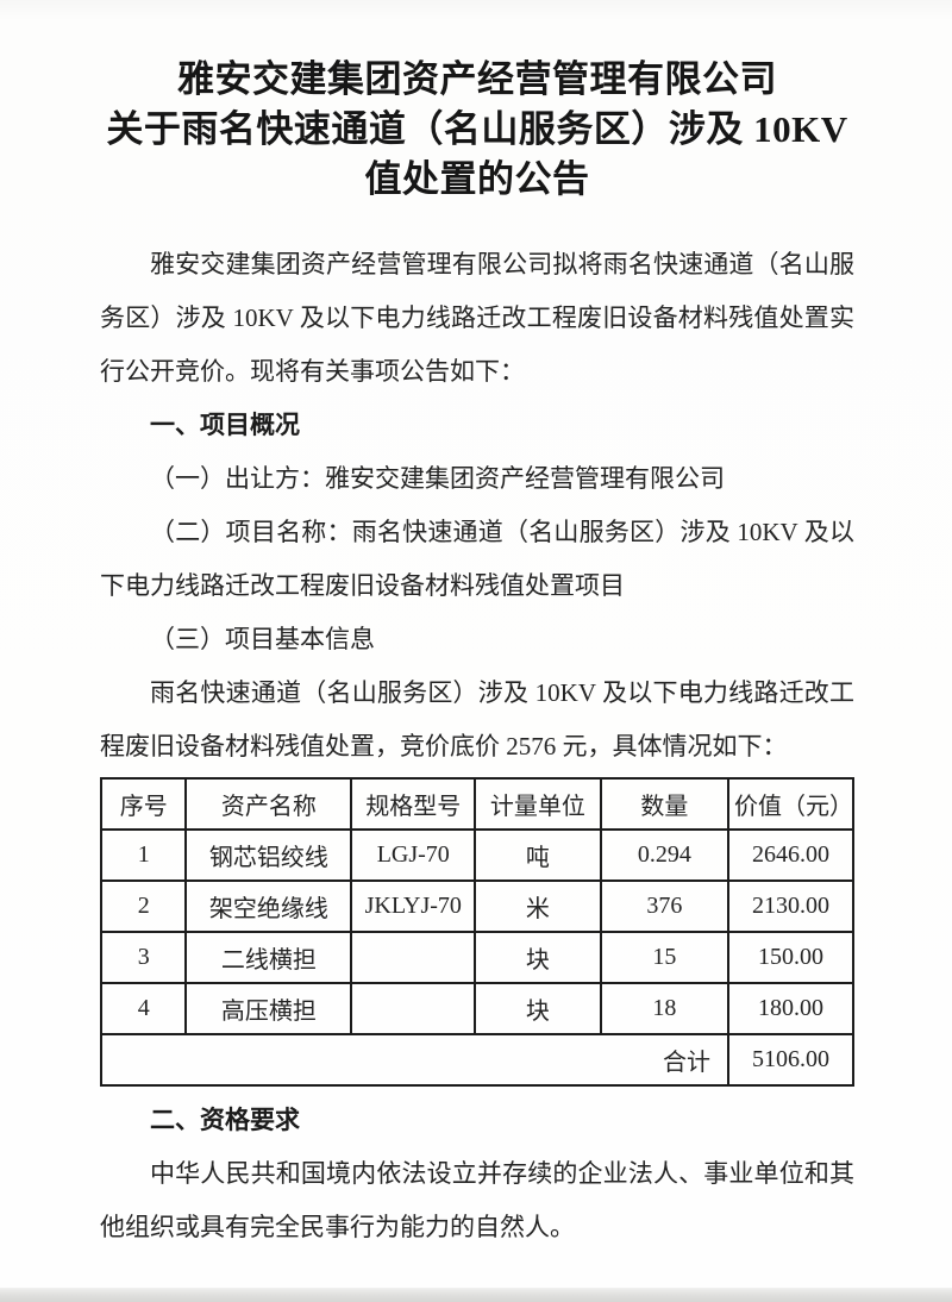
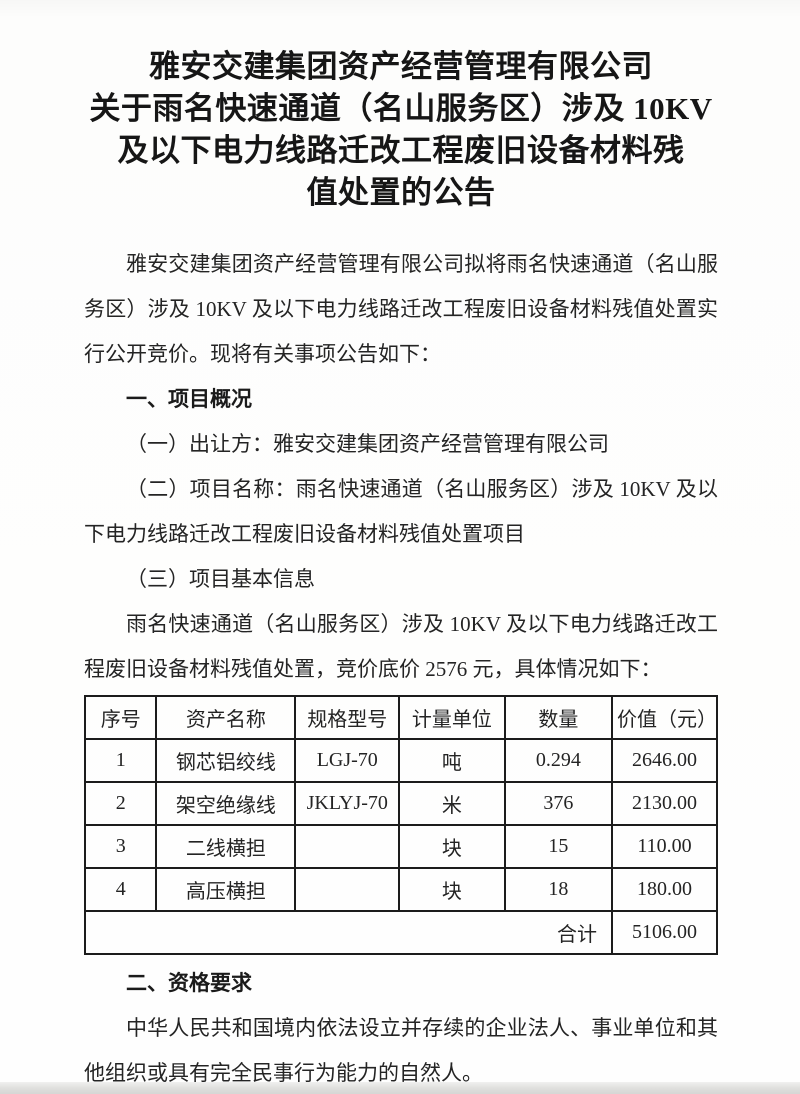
  雅安交建集团资产经营管理有限公司
  关于雨名快速通道（名山服务区）涉及 10KV
+ 及以下电力线路迁改工程废旧设备材料残
  值处置的公告
  雅安交建集团资产经营管理有限公司拟将雨名快速通道（名山服务区）涉及 10KV 及以下电力线路迁改工程废旧设备材料残值处置实行公开竞价。现将有关事项公告如下：
  一、项目概况
  （一）出让方：雅安交建集团资产经营管理有限公司
  （二）项目名称：雨名快速通道（名山服务区）涉及 10KV 及以下电力线路迁改工程废旧设备材料残值处置项目
  （三）项目基本信息
  雨名快速通道（名山服务区）涉及 10KV 及以下电力线路迁改工程废旧设备材料残值处置，竞价底价 2576 元，具体情况如下：
  序号	资产名称	规格型号	计量单位	数量	价值（元）
  1	钢芯铝绞线	LGJ-70	吨	0.294	2646.00
  2	架空绝缘线	JKLYJ-70	米	376	2130.00
- 3	二线横担		块	15	150.00
+ 3	二线横担		块	15	110.00
  4	高压横担		块	18	180.00
  合计	5106.00
  二、资格要求
  中华人民共和国境内依法设立并存续的企业法人、事业单位和其他组织或具有完全民事行为能力的自然人。
